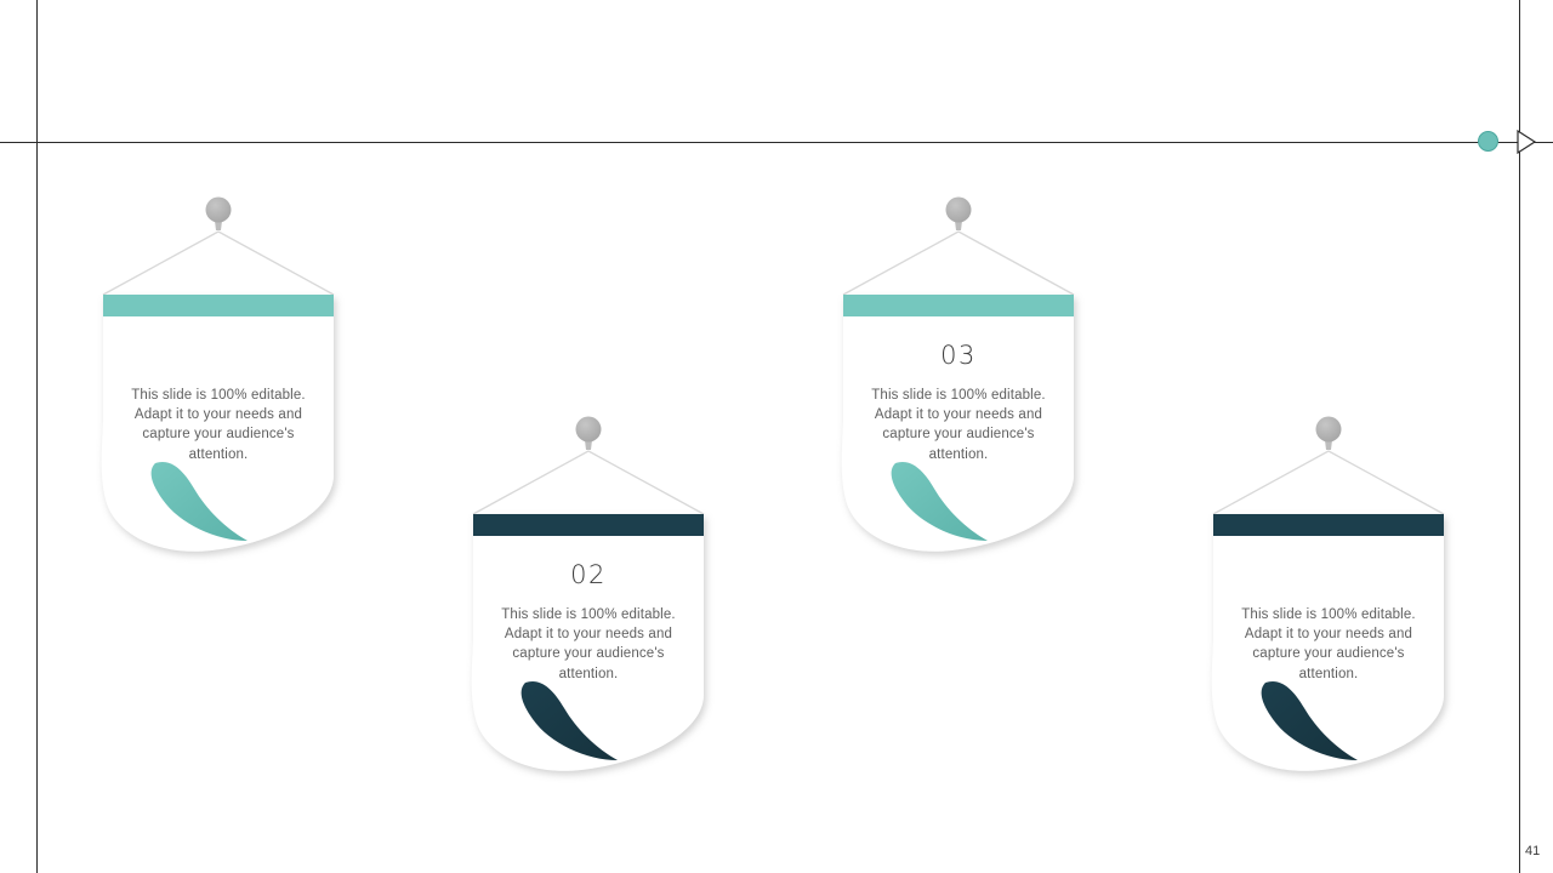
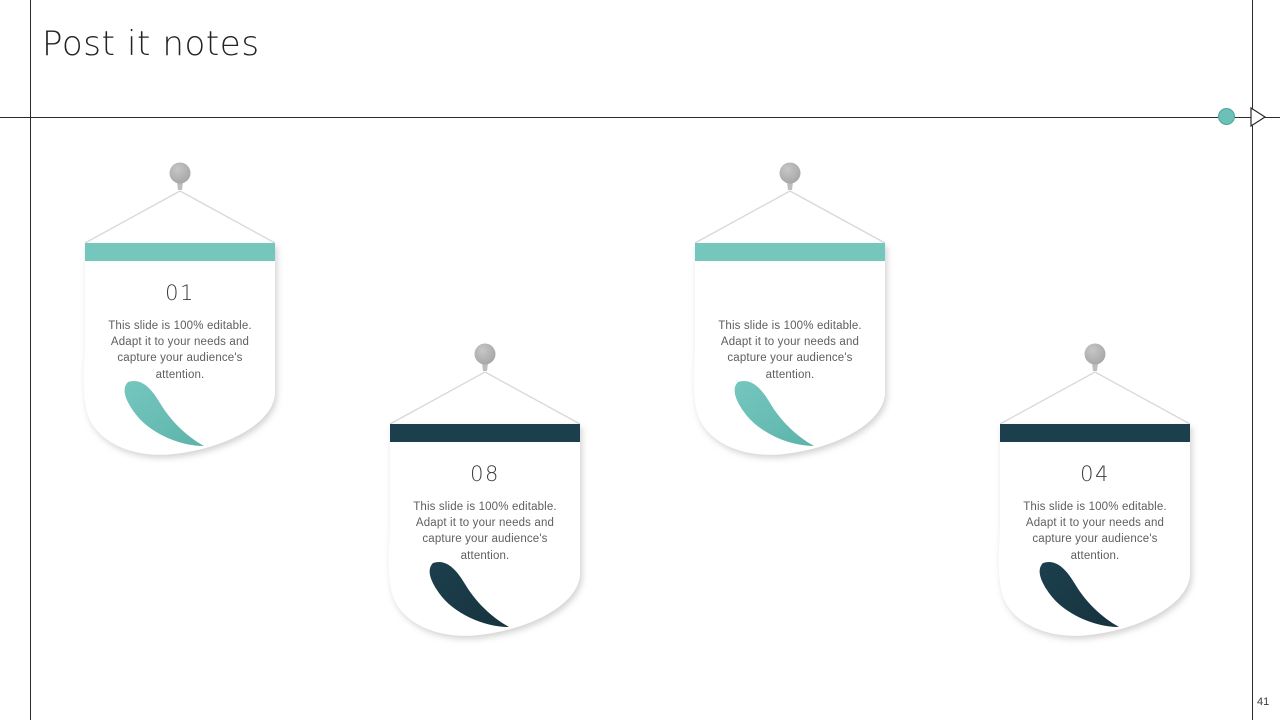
+ Post it notes
  41
+ 01
  This slide is 100% editable. Adapt it to your needs and capture your audience's attention.
- 02
+ 08
  This slide is 100% editable. Adapt it to your needs and capture your audience's attention.
- 03
  This slide is 100% editable. Adapt it to your needs and capture your audience's attention.
+ 04
  This slide is 100% editable. Adapt it to your needs and capture your audience's attention.
